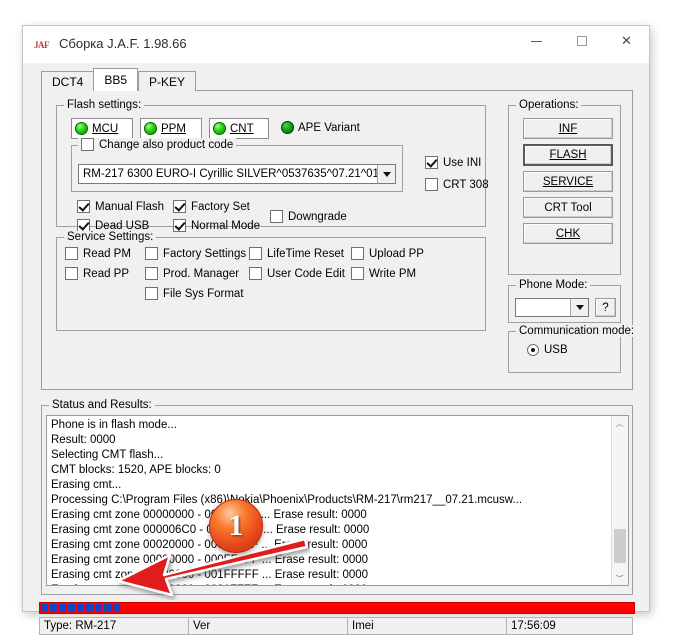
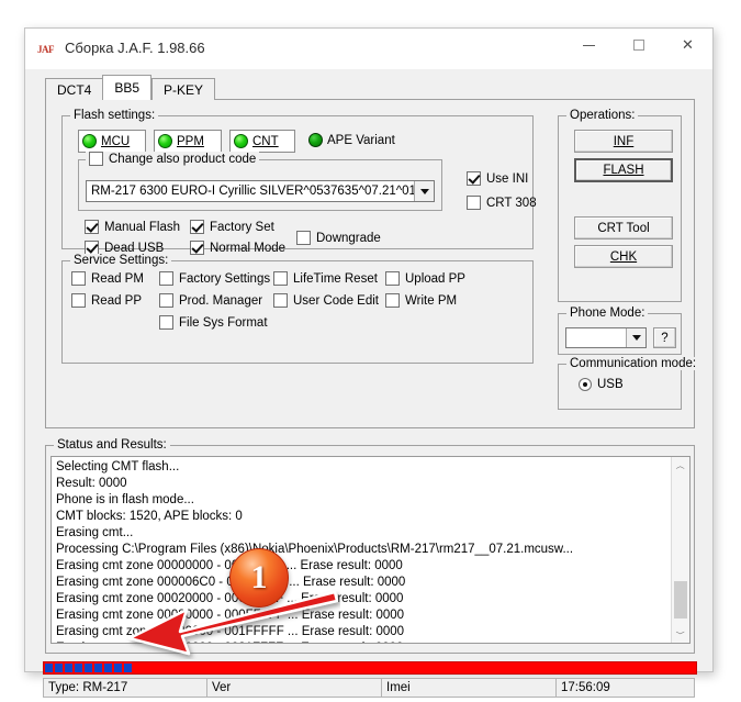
  JAF
  Сборка J.A.F. 1.98.66
  ✕
  DCT4
  BB5
  P-KEY
  Flash settings:
  MCU
  PPM
  CNT
  APE Variant
  Change also product code
  RM-217 6300 EURO-I Cyrillic SILVER^0537635^07.21^01
  Manual Flash
  Factory Set
  Dead USB
  Normal Mode
  Downgrade
  Use INI
  CRT 308
  Service Settings:
  Read PM
  Read PP
  Factory Settings
  Prod. Manager
  File Sys Format
  LifeTime Reset
  User Code Edit
  Upload PP
  Write PM
  Operations:
  INF
  FLASH
- SERVICE
  CRT Tool
  CHK
  Phone Mode:
  ?
  Communication mode:
  USB
  Status and Results:
- Phone is in flash mode...
+ Selecting CMT flash...
  Result: 0000
- Selecting CMT flash...
+ Phone is in flash mode...
  CMT blocks: 1520, APE blocks: 0
  Erasing cmt...
  Processing C:\Program Files (x86kia\Phoenix\Products\RM-217\rm217__07.21.mcusw...
  Erasing cmt zone 00000000 - 0 ... Erase result: 0000
  Erasing cmt zone 000006C0 - ... Erase result: 0000
  Erasing cmt zone 00020000 - 00 ... result: 0000
  Erasing cmt zone 000000 - 00 ... Erase result: 0000
  Erasing cmt zo0 - 001FFFFF ... Erase result: 0000
  ︿
  ﹀
  Type: RM-217
  Ver
  Imei
  17:56:09
  1
